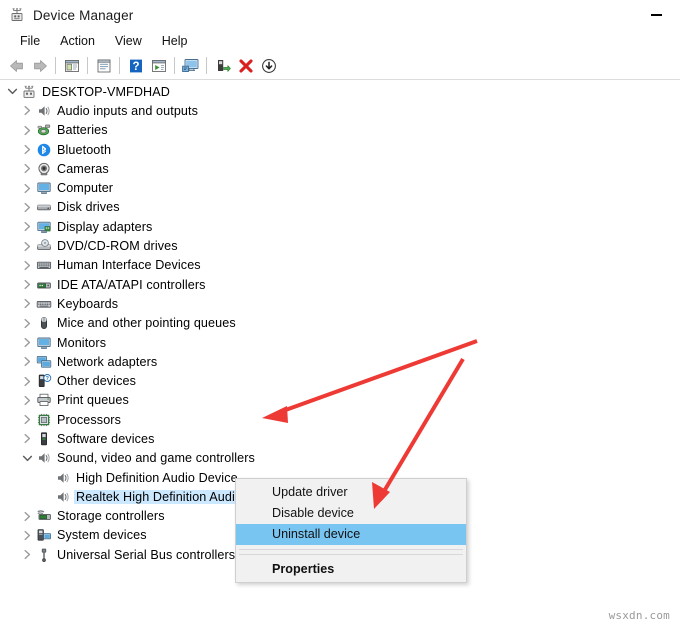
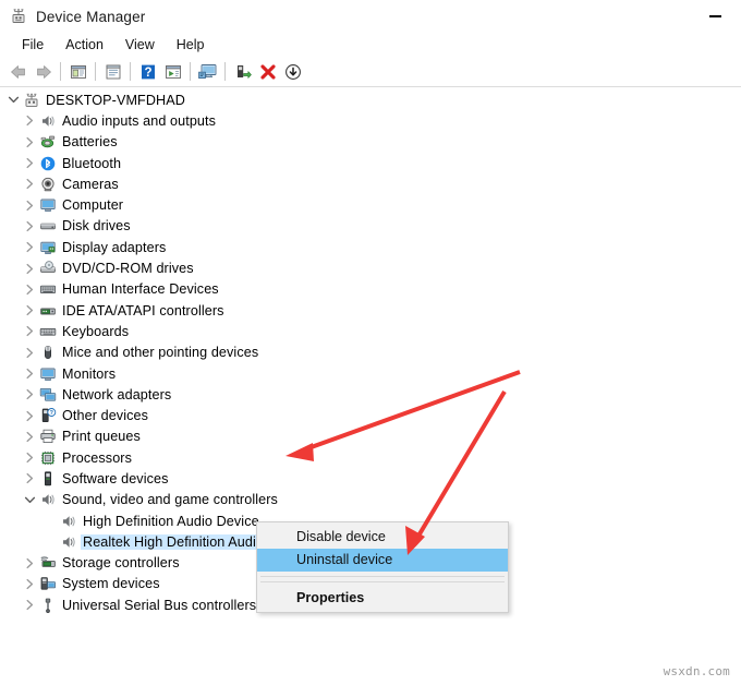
  Device Manager
  File
  Action
  View
  Help
  ?
  DESKTOP-VMFDHAD
  Audio inputs and outputs
  Batteries
  Bluetooth
  Cameras
  Computer
  Disk drives
  Display adapters
  DVD/CD-ROM drives
  Human Interface Devices
  IDE ATA/ATAPI controllers
  Keyboards
- Mice and other pointing queues
+ Mice and other pointing devices
  Monitors
  Network adapters
  Other devices
  Print queues
  Processors
  Software devices
  Sound, video and game controllers
  High Definition Audio Devic
  Realtek High Definition Audi
  Storage controllers
  System devices
  Universal Serial Bus controllers
- Update driver
  Disable device
  Uninstall device
  Properties
  wsxdn.com
